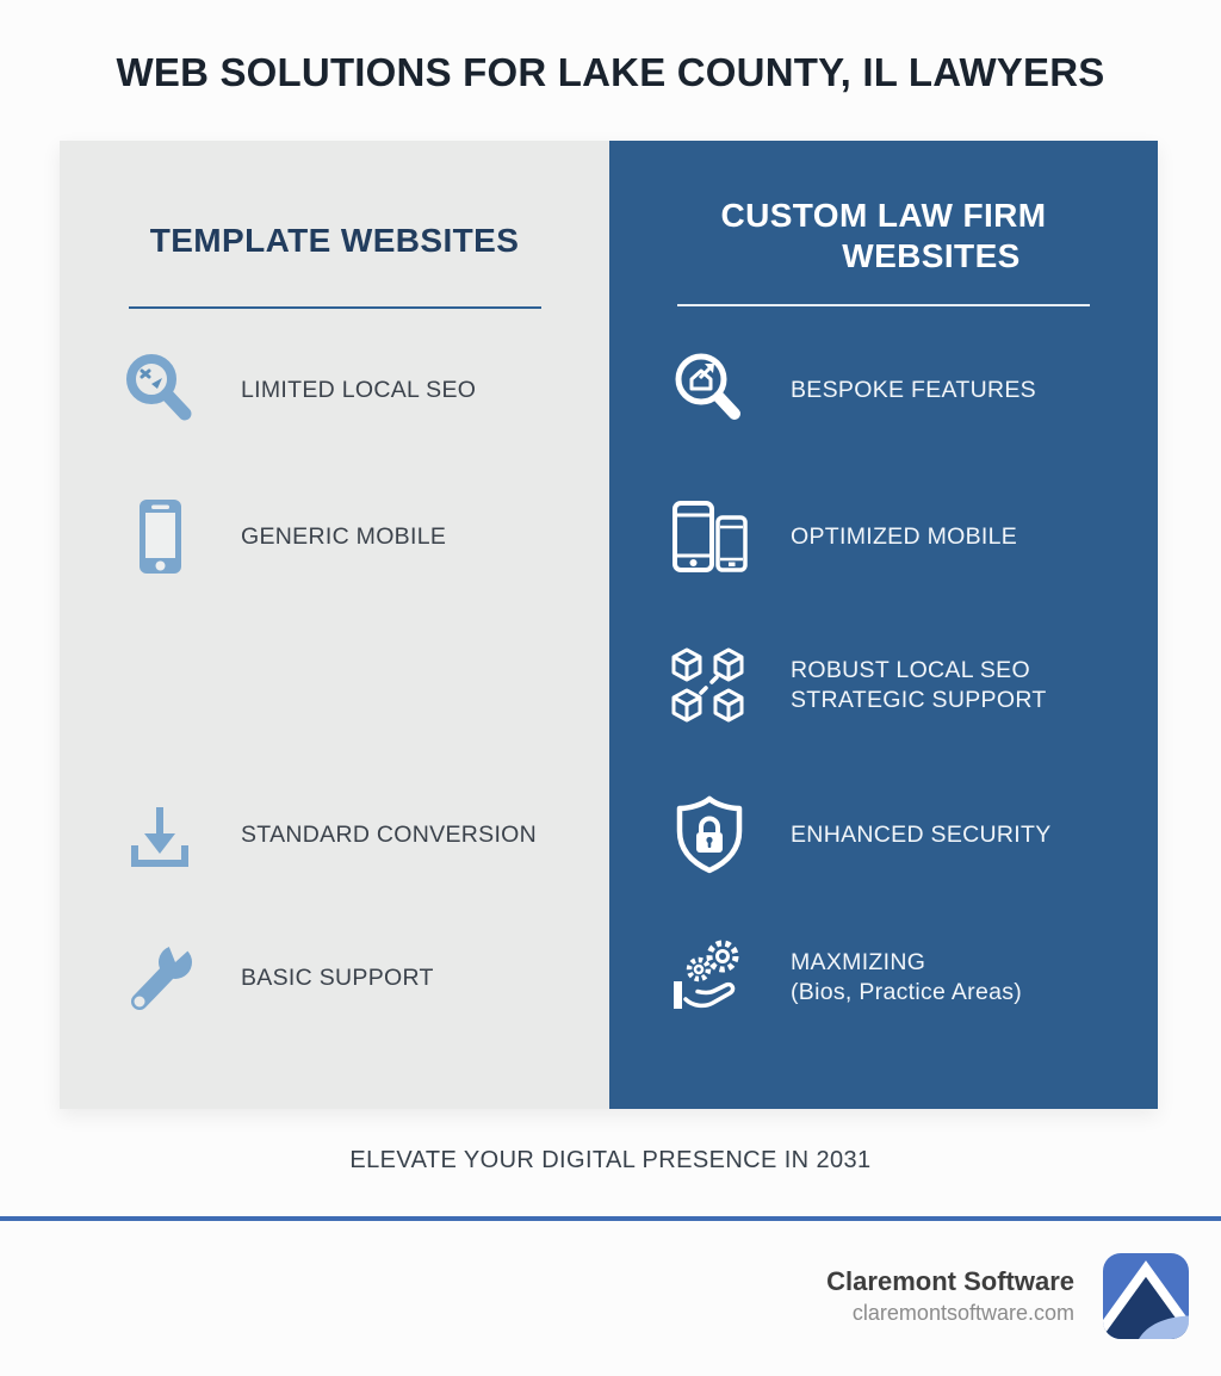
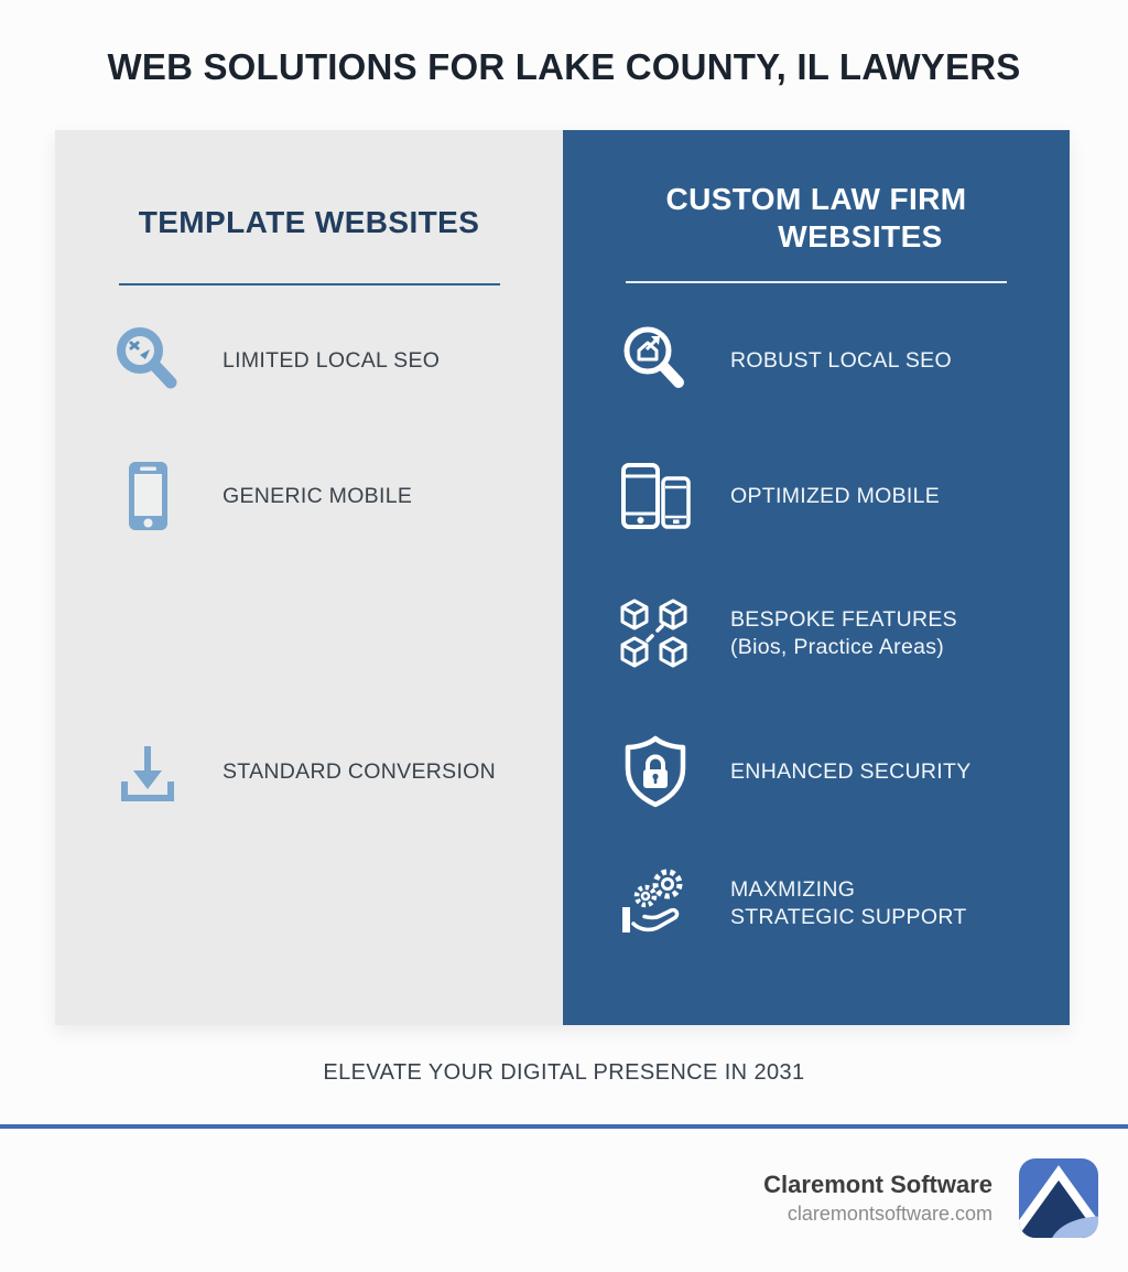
  WEB SOLUTIONS FOR LAKE COUNTY, IL LAWYERS
  TEMPLATE WEBSITES
  LIMITED LOCAL SEO
  GENERIC MOBILE
  STANDARD CONVERSION
- BASIC SUPPORT
  CUSTOM LAW FIRM
  WEBSITES
- BESPOKE FEATURES
+ ROBUST LOCAL SEO
  OPTIMIZED MOBILE
- ROBUST LOCAL SEO
+ BESPOKE FEATURES
- STRATEGIC SUPPORT
+ (Bios, Practice Areas)
  ENHANCED SECURITY
  MAXMIZING
- (Bios, Practice Areas)
+ STRATEGIC SUPPORT
  ELEVATE YOUR DIGITAL PRESENCE IN 2031
  Claremont Software
  claremontsoftware.com
